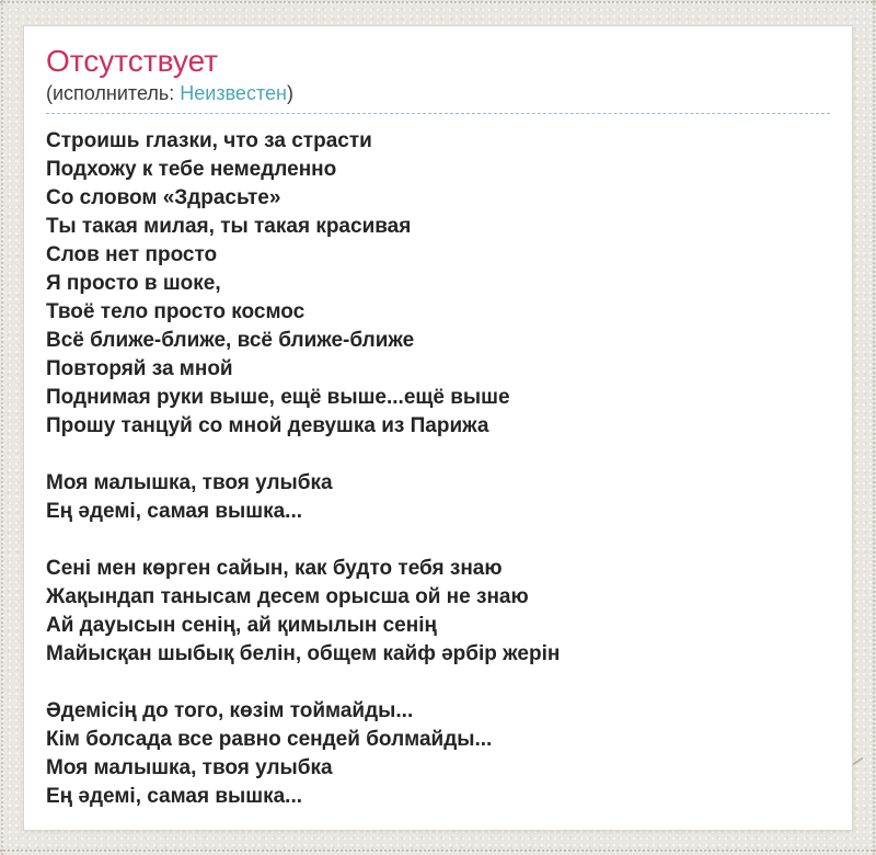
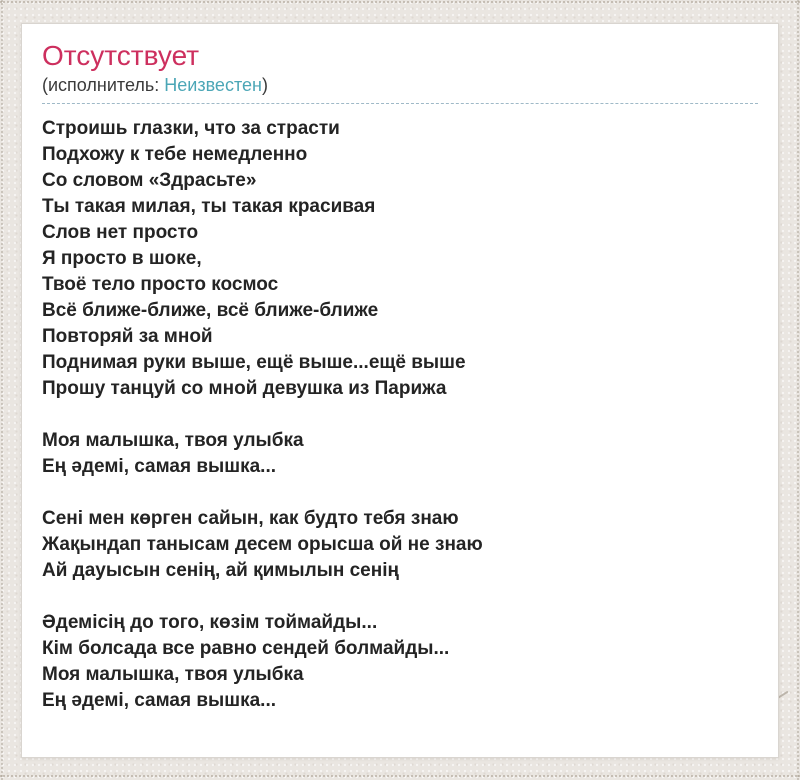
  Отсутствует
  (исполнитель: Неизвестен)
  Строишь глазки, что за страсти
  Подхожу к тебе немедленно
  Со словом «Здрасьте»
  Ты такая милая, ты такая красивая
  Слов нет просто
  Я просто в шоке,
  Твоё тело просто космос
  Всё ближе-ближе, всё ближе-ближе
  Повторяй за мной
  Поднимая руки выше, ещё выше...ещё выше
  Прошу танцуй со мной девушка из Парижа
  Моя малышка, твоя улыбка
  Ең әдемі, самая вышка...
  Сені мен көрген сайын, как будто тебя знаю
  Жақындап танысам десем орысша ой не знаю
  Ай дауысын сенің, ай қимылын сенің
- Майысқан шыбық белін, общем кайф әрбір жерін
  Әдемісің до того, көзім тоймайды...
  Кім болсада все равно сендей болмайды...
  Моя малышка, твоя улыбка
  Ең әдемі, самая вышка...
